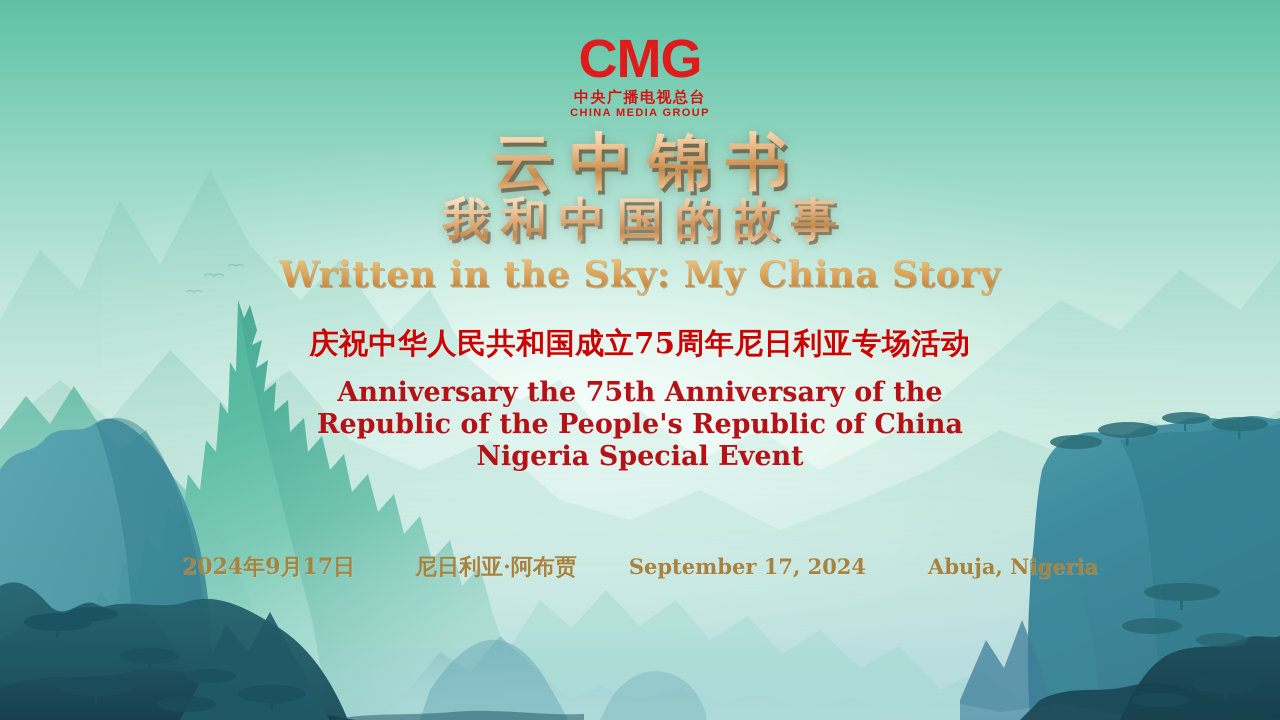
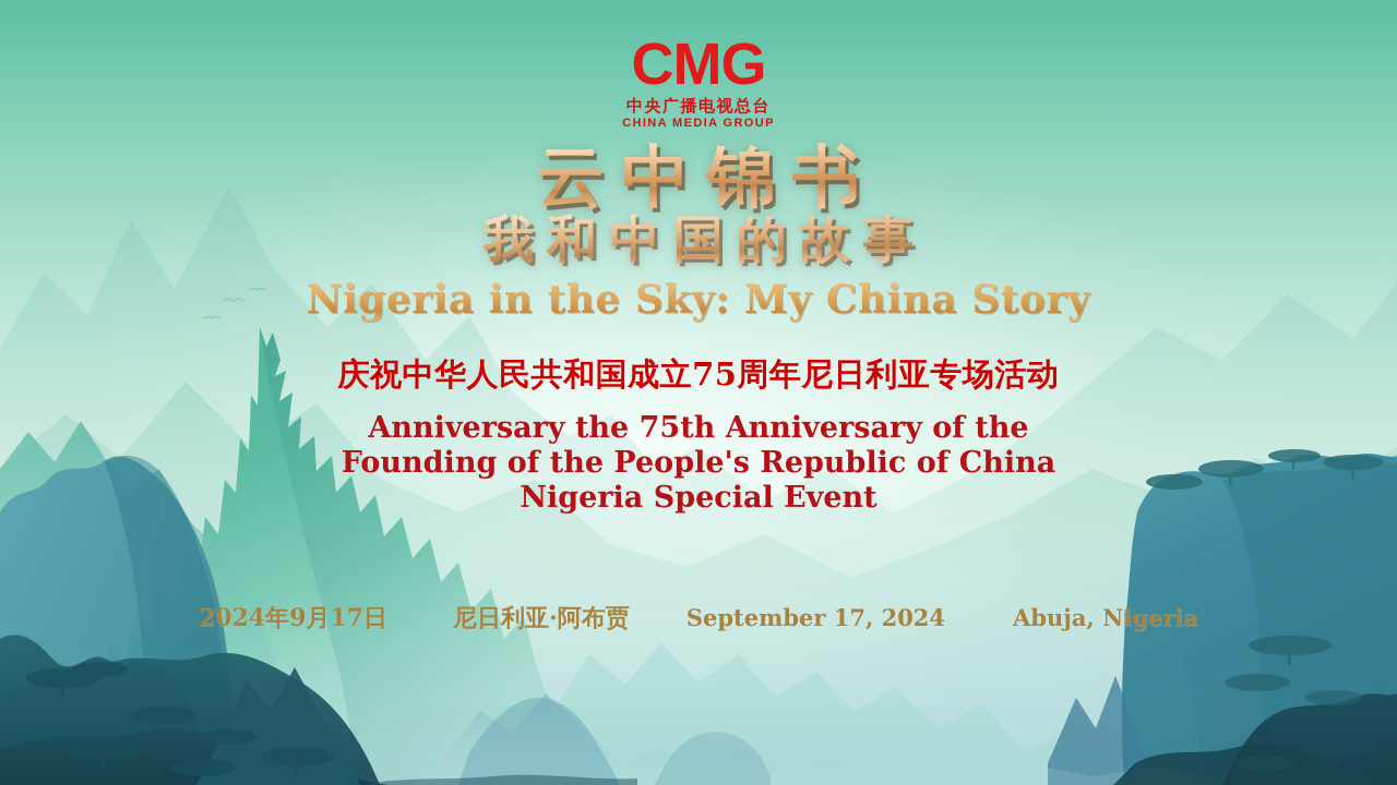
  CMG
  中央广播电视总台
  CHINA MEDIA GROUP
  云中锦书
  我和中国的故事
- Written in the Sky: My China Story
+ Nigeria in the Sky: My China Story
  庆祝中华人民共和国成立75周年尼日利亚专场活动
  Anniversary the 75th Anniversary of the
- Republic of the People's Republic of China
+ Founding of the People's Republic of China
  Nigeria Special Event
  2024年9月17日
  尼日利亚·阿布贾
  September 17, 2024
  Abuja, Nigeria
